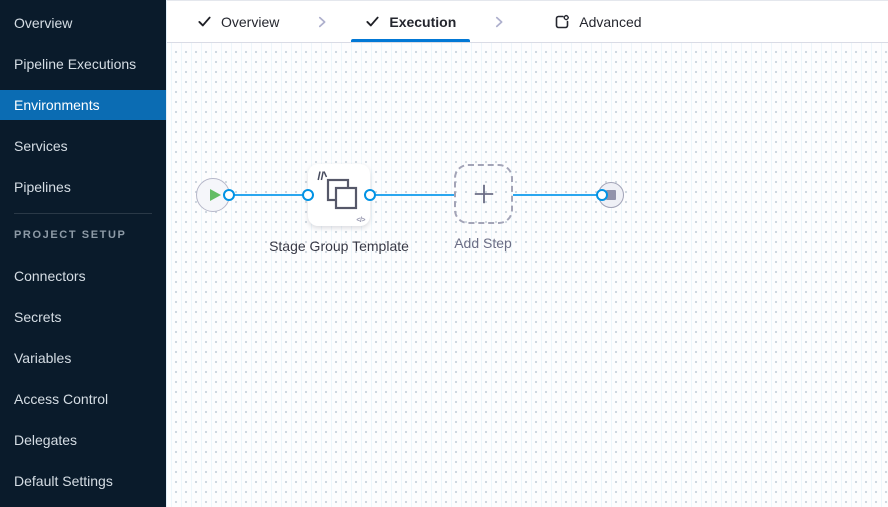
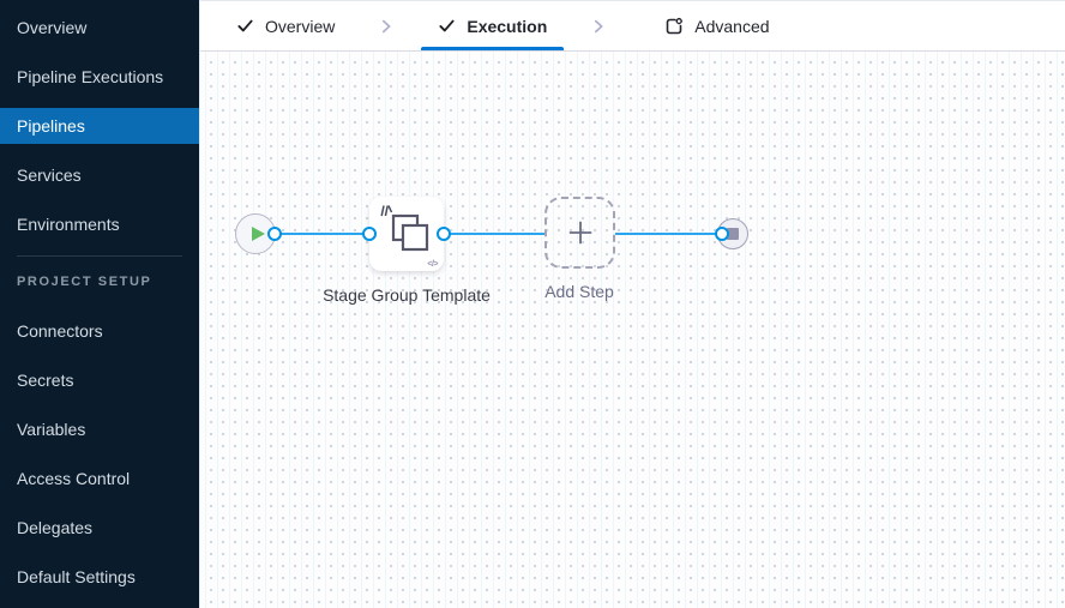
  Overview
  Pipeline Executions
- Environments
+ Pipelines
  Services
- Pipelines
+ Environments
  PROJECT SETUP
  Connectors
  Secrets
  Variables
  Access Control
  Delegates
  Default Settings
  Overview
  Execution
  Advanced
  Stage Group Template
  Add Step
